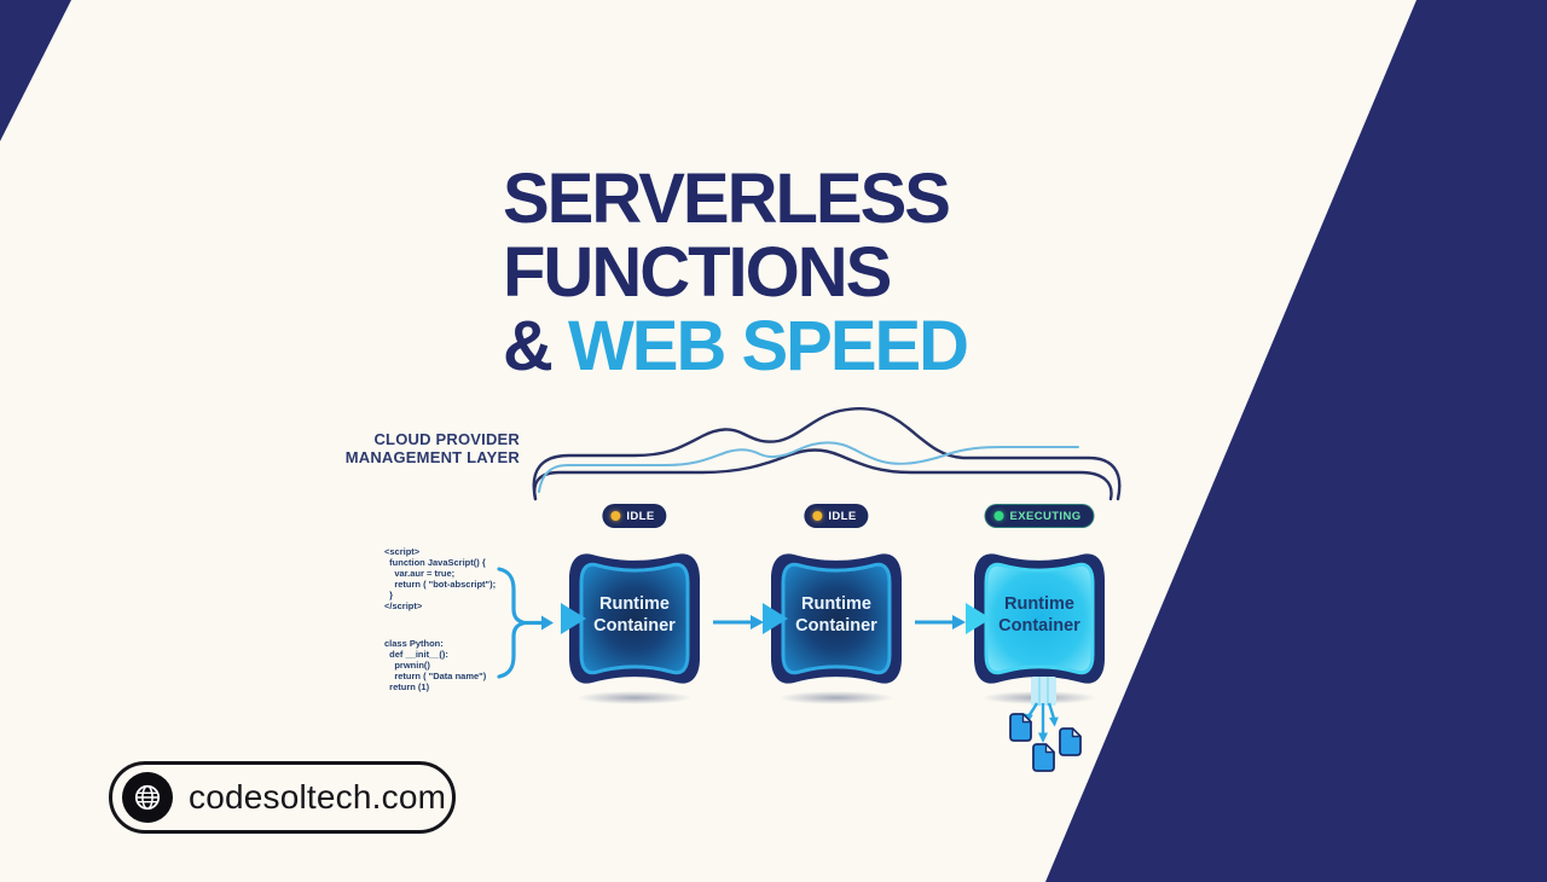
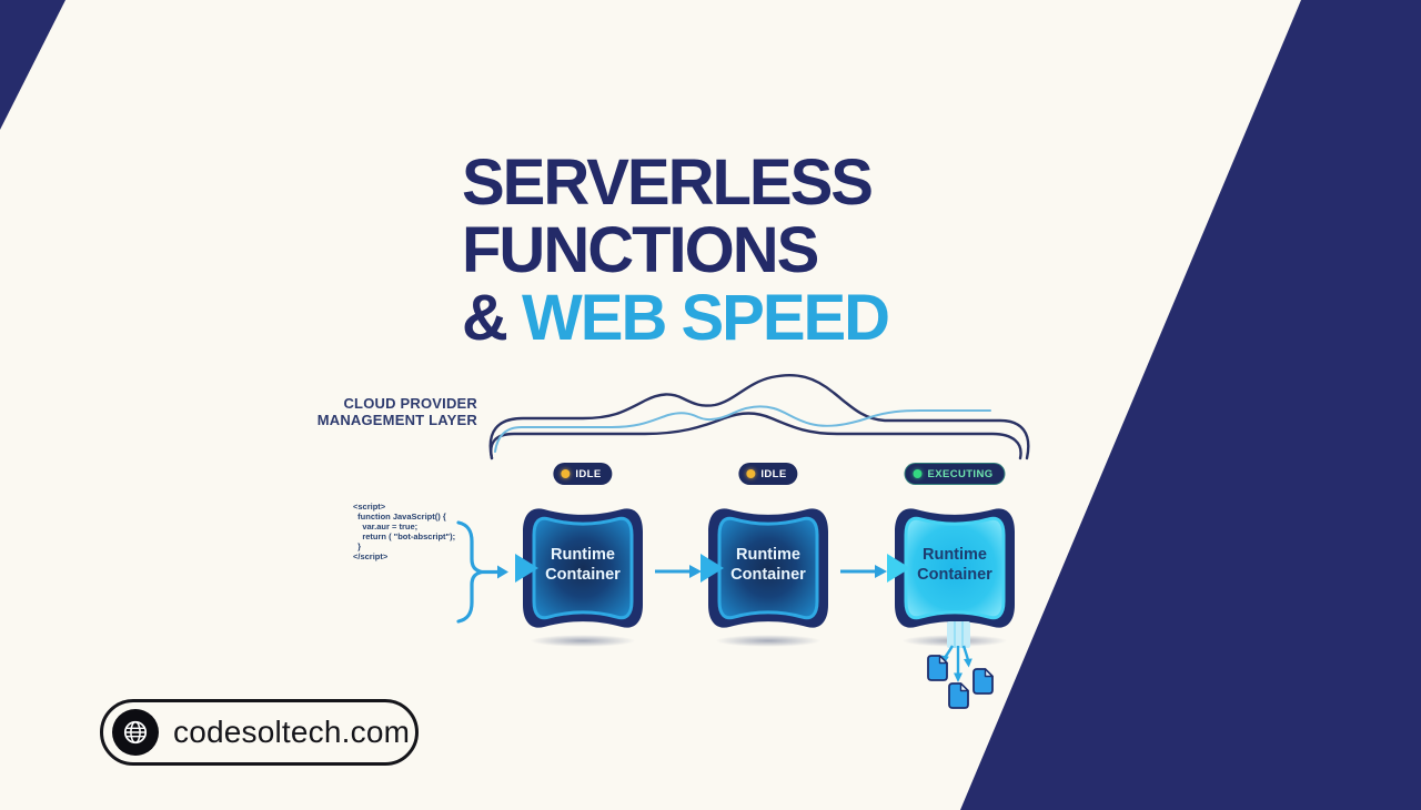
  SERVERLESS
  FUNCTIONS
  & WEB SPEED
  CLOUD PROVIDER
  MANAGEMENT LAYER
  <script>
  function JavaScript() {
  var.aur = true;
  return ( "bot-abscript");
  }
  </script>
- class Python:
- def __init__():
- prwnin()
- return ( "Data name")
- return (1)
  IDLE
  IDLE
  EXECUTING
  Runtime Container
  Runtime Container
  Runtime Container
  codesoltech.com
